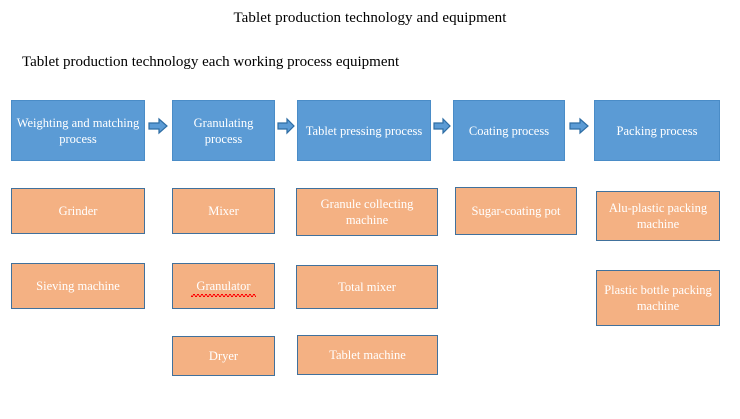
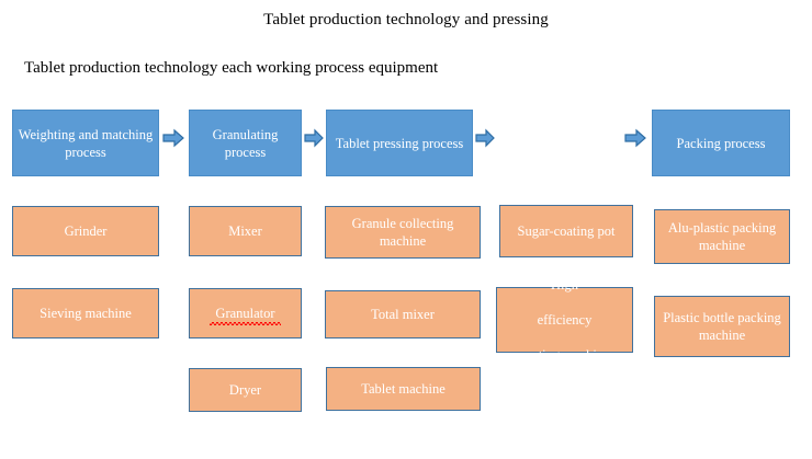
- Tablet production technology and equipment
+ Tablet production technology and pressing
  Tablet production technology each working process equipment
  Weighting and matching process
  Granulating process
  Tablet pressing process
- Coating process
  Packing process
  Grinder
  Mixer
  Granule collecting machine
  Sugar-coating pot
  Alu-plastic packing machine
  Sieving machine
  Granulator
  Total mixer
+ High
+ efficiency
+ coating machine
  Plastic bottle packing machine
  Dryer
  Tablet machine
